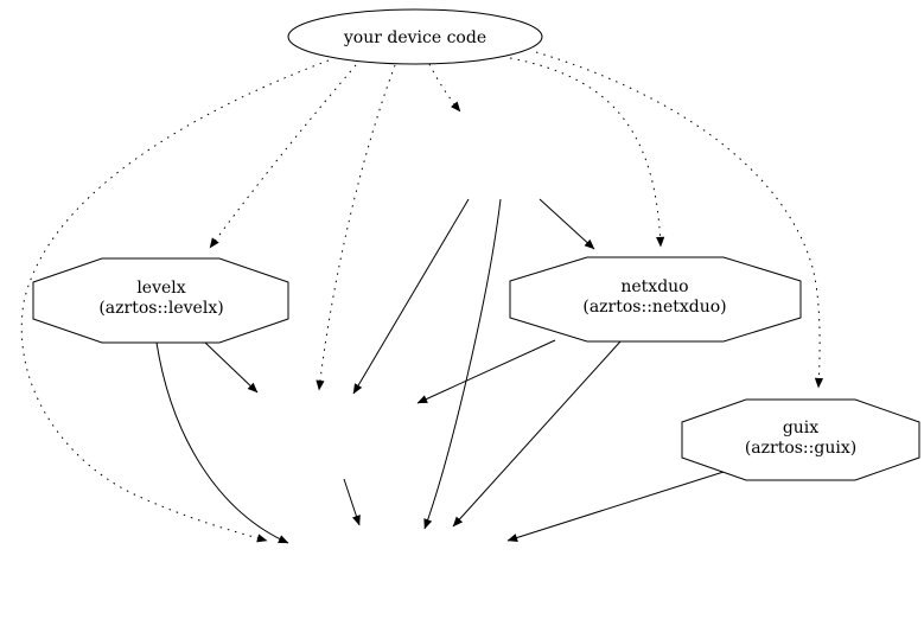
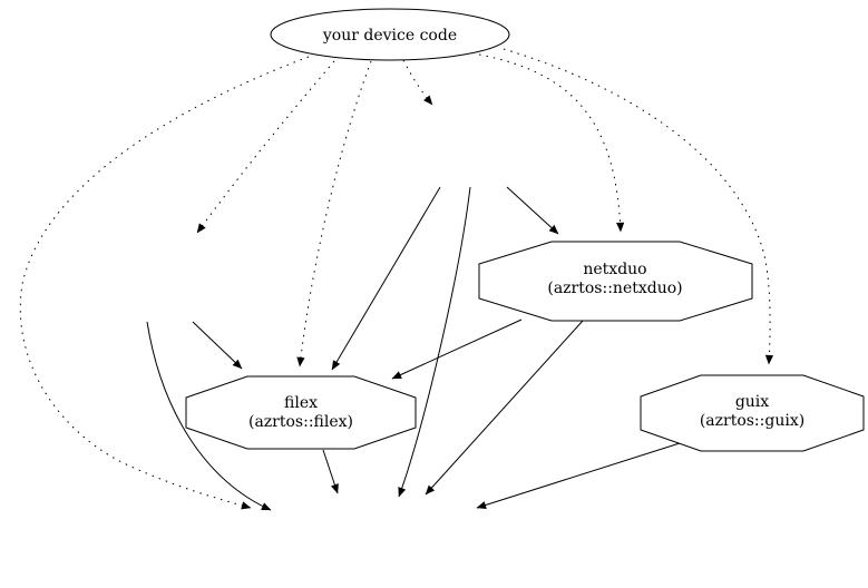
  your device code
- levelx
- (azrtos::levelx)
  netxduo
  (azrtos::netxduo)
+ filex
+ (azrtos::filex)
  guix
  (azrtos::guix)
